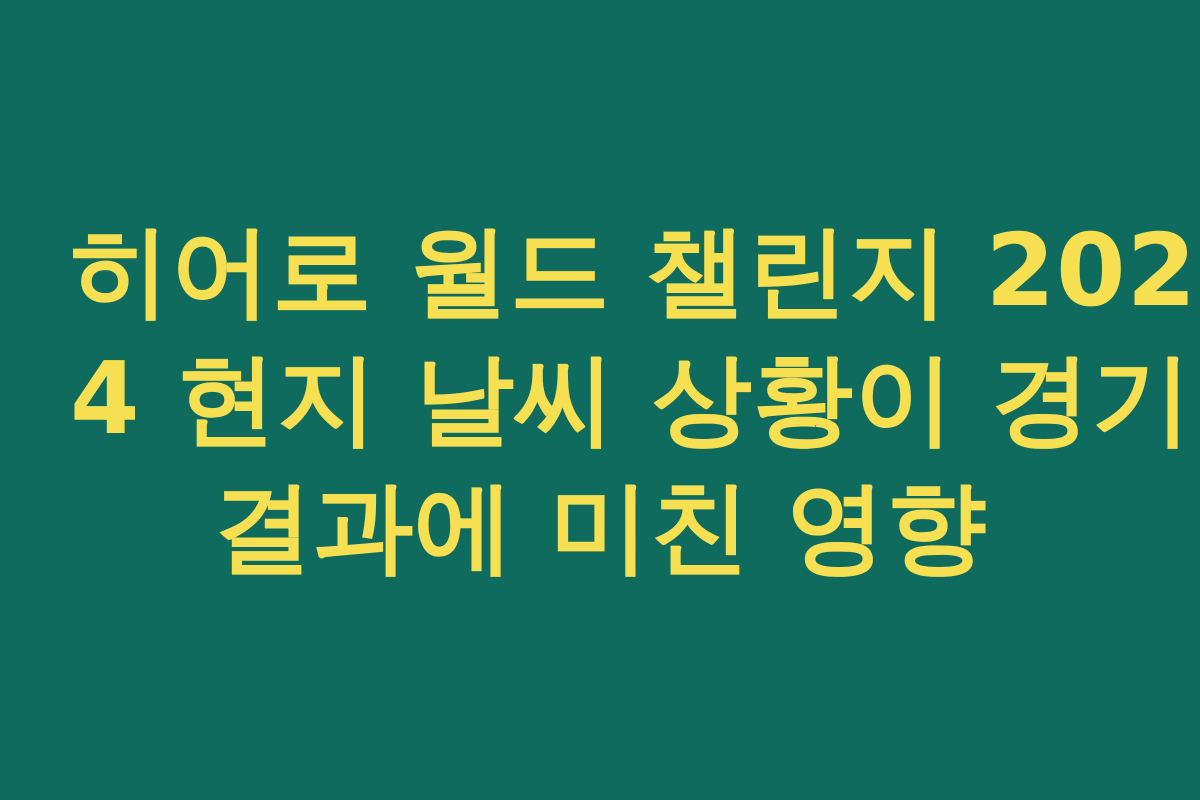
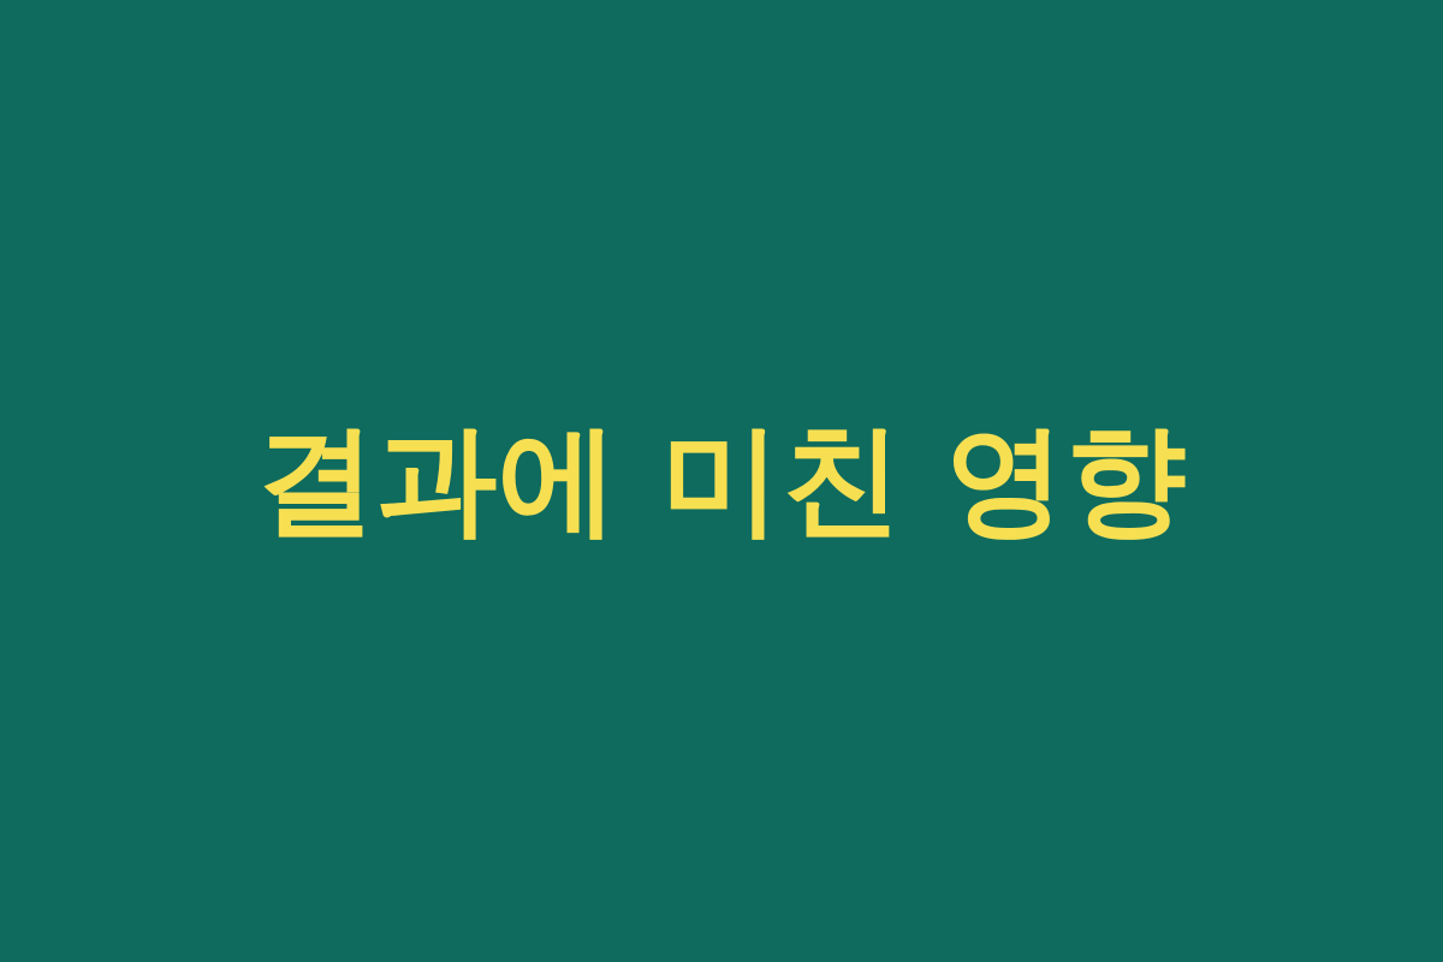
- 히어로 월드 챌린지 202
- 4 현지 날씨 상황이 경기
  결과에 미친 영향
